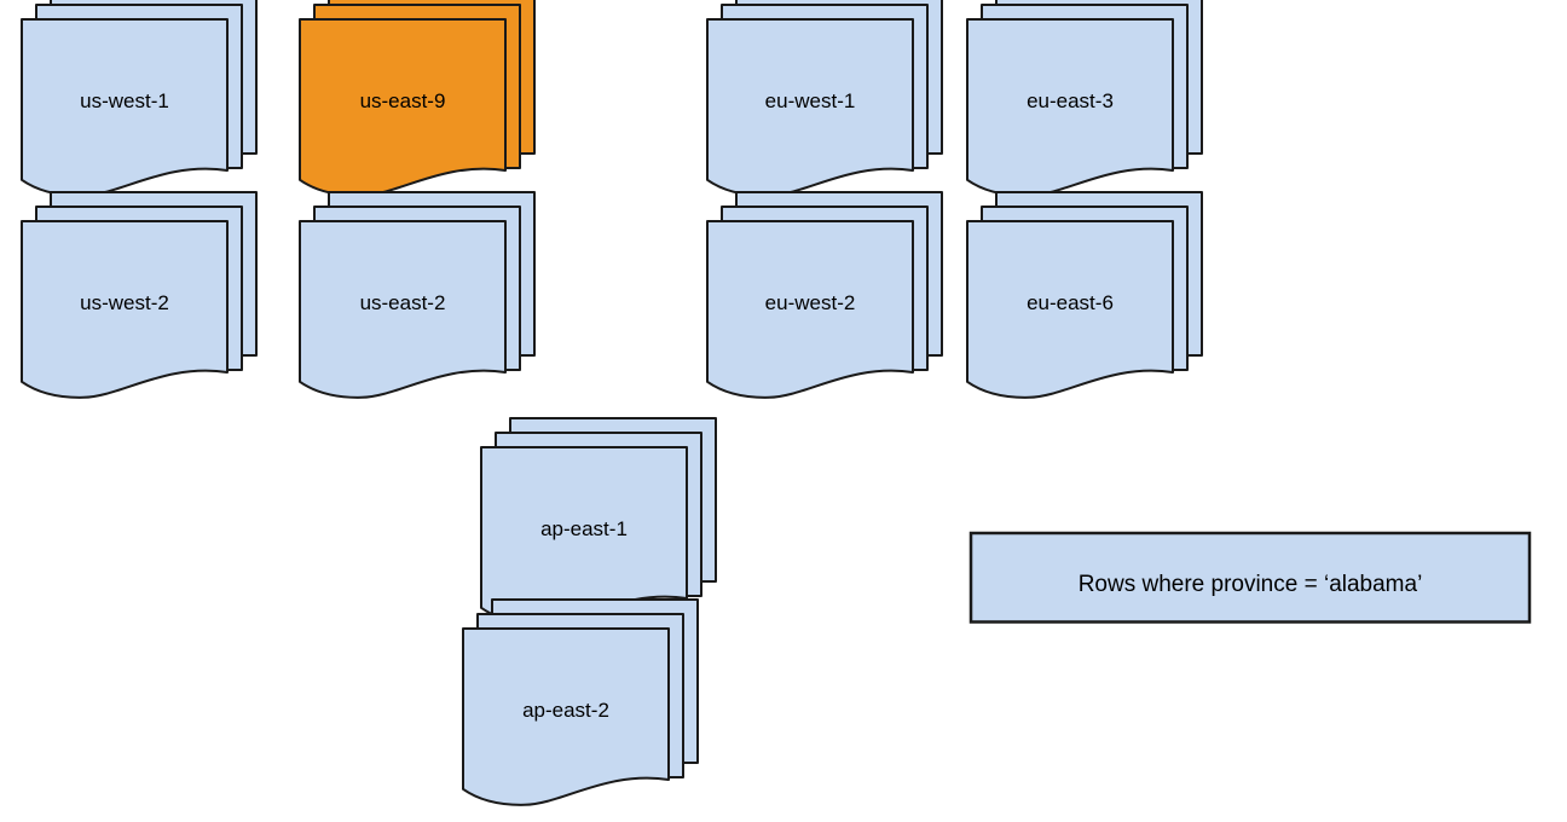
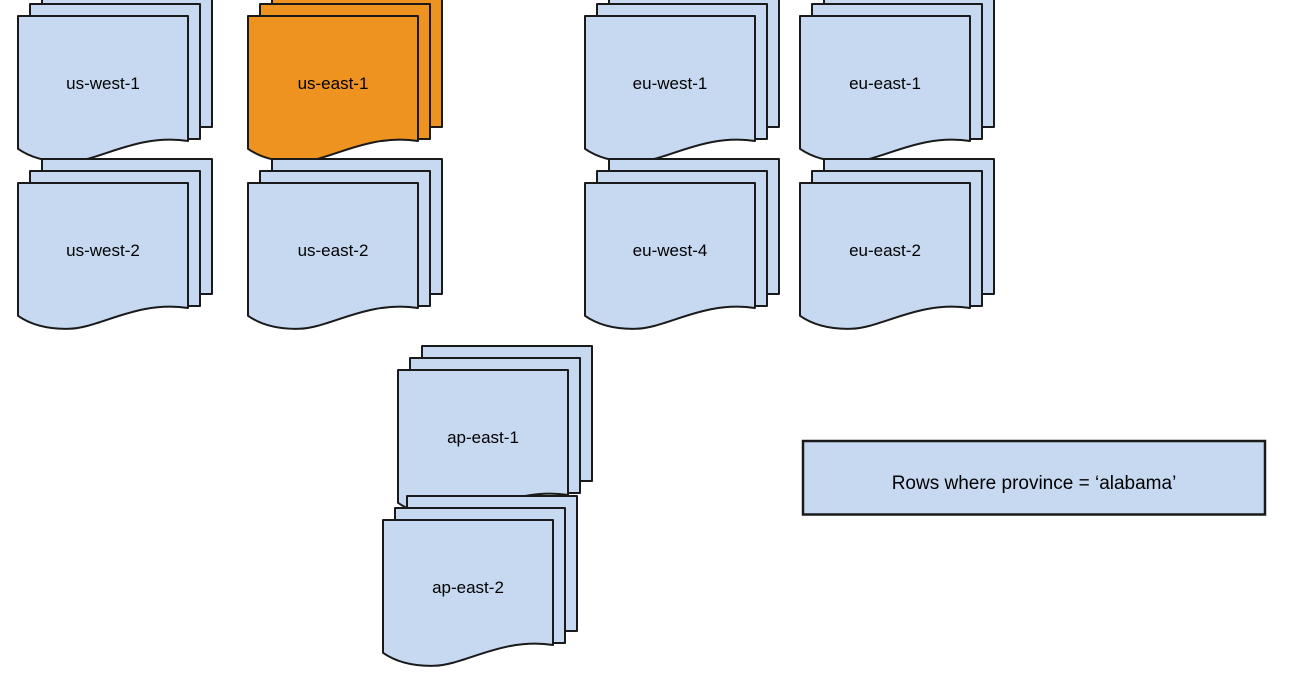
  us-west-1
- us-east-9
+ us-east-1
  eu-west-1
- eu-east-3
+ eu-east-1
  us-west-2
  us-east-2
- eu-west-2
+ eu-west-4
- eu-east-6
+ eu-east-2
  ap-east-1
  ap-east-2
  Rows where province = ‘alabama’
